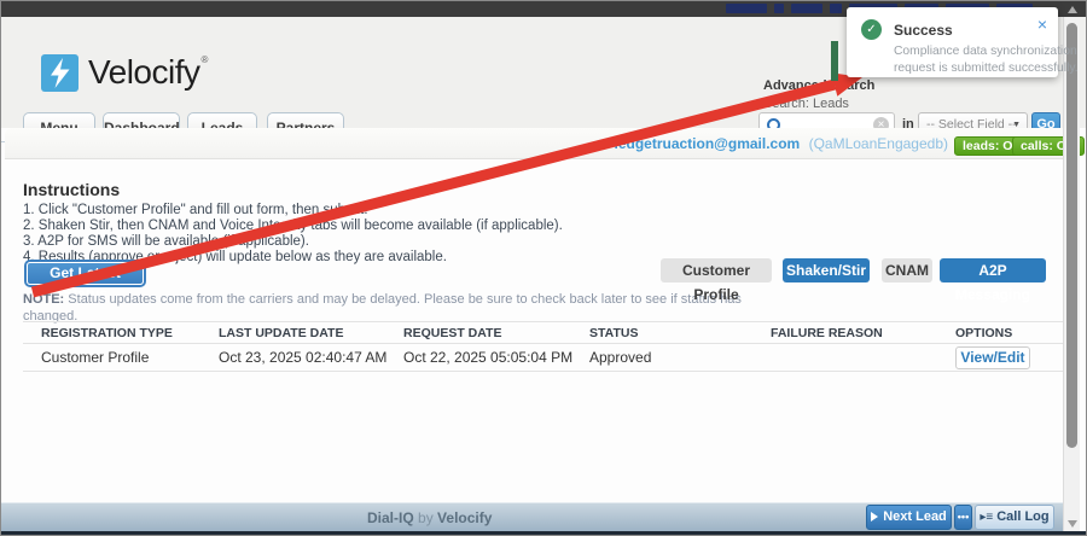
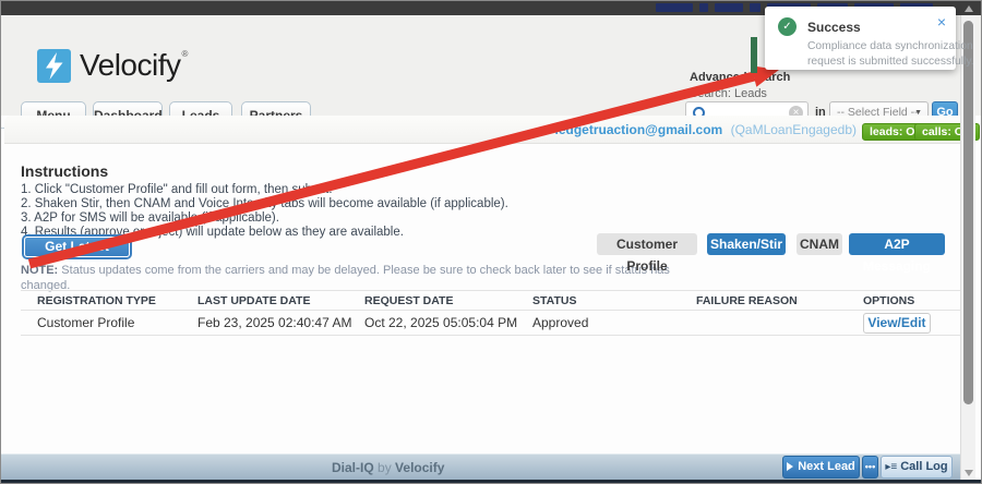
  Velocify
  ®
  arch: Leads
  ×
  in
  -- Select Field --
  Go
  dgetruaction@gmail.com (QaMLoanEngagedb)
  leads: O
  calls: O
  Instructions
  1. Click "Customer Profile" and fill out form, then s
  2. Shaken Stir, then CNAM and Voice In tabs will become available (if applicable).
  3. A2P for SMS will be availabplicable).
  4. Results (approvect) will update below as they are available.
  NOTE: Status updates come from the carriers and may be delayed. Please be sure to check back later to see if st
  changed.
  Customer Profile
  Shaken/Stir
  CNAM
  REGISTRATION TYPE
  LAST UPDATE DATE
  REQUEST DATE
  STATUS
  FAILURE REASON
  OPTIONS
  Customer Profile
- Oct 23, 2025 02:40:47 AM
+ Feb 23, 2025 02:40:47 AM
  Oct 22, 2025 05:05:04 PM
  Approved
  View/Edit
  Dial-IQ by Velocify
  Next Lead
  •••
  ▸≡ Call Log
  ✓
  Success
  Compliance data synchronization
  request is submitted successfully.
  ×
